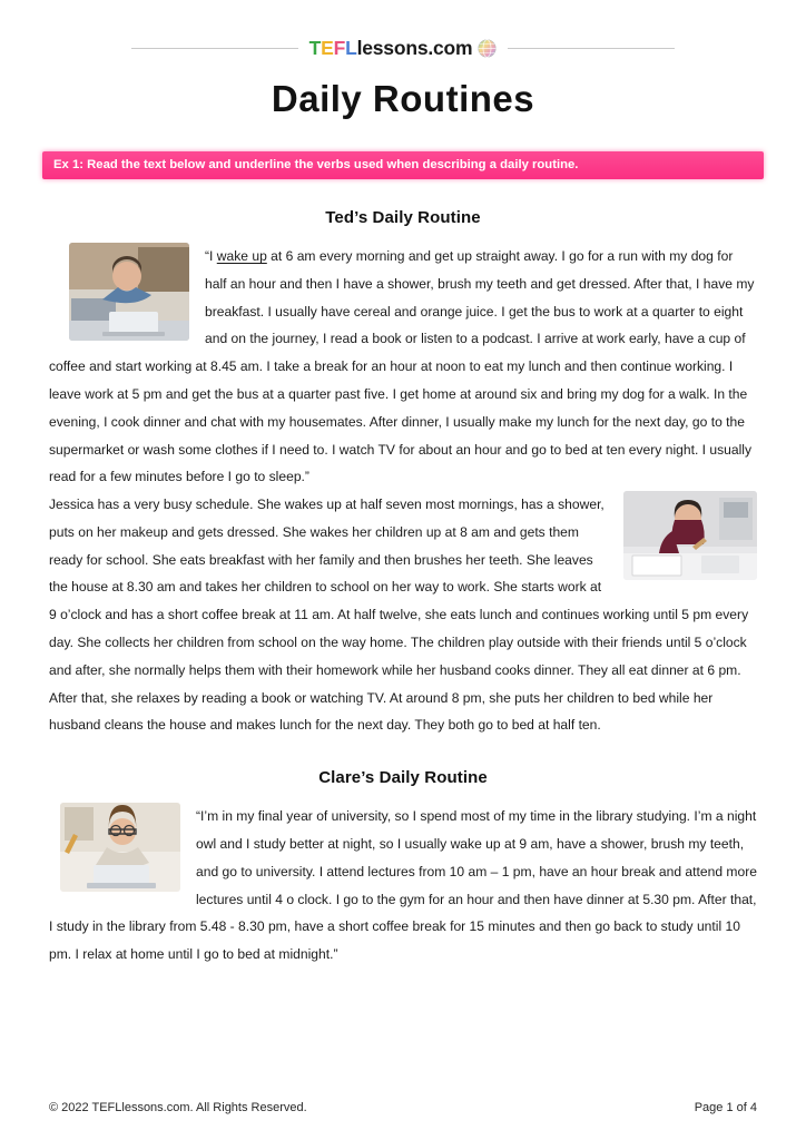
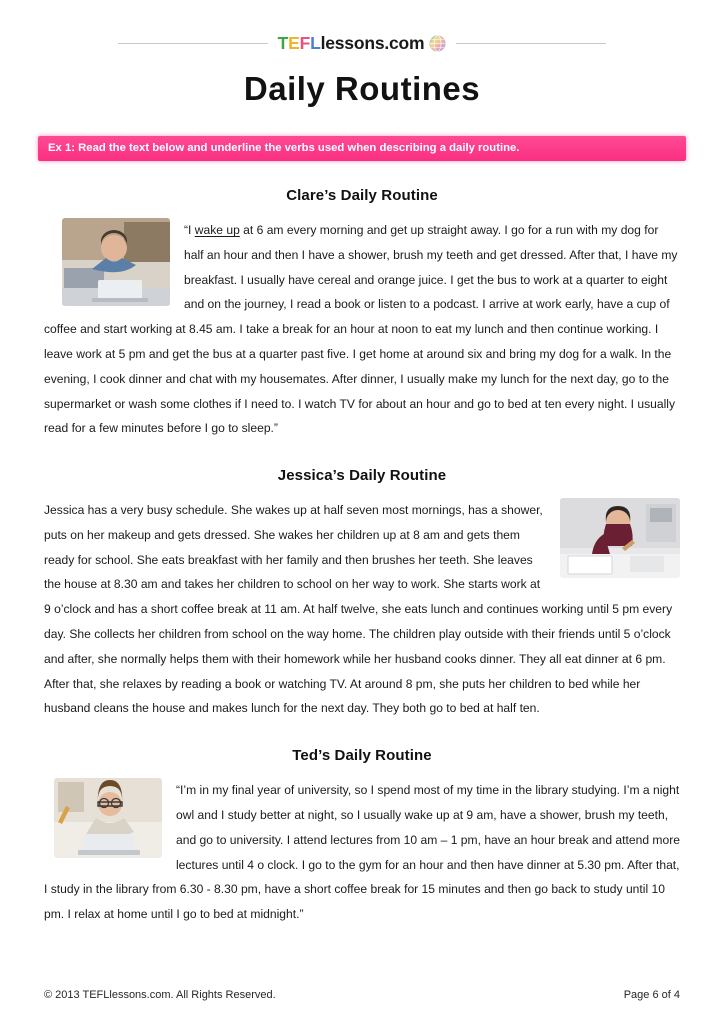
  TEFLlessons.com
  Daily Routines
  Ex 1: Read the text below and underline the verbs used when describing a daily routine.
- Ted’s Daily Routine
+ Clare’s Daily Routine
  “I wake up at 6 am every morning and get up straight away. I go for a run with my dog for half an hour and then I have a shower, brush my teeth and get dressed. After that, I have my breakfast. I usually have cereal and orange juice. I get the bus to work at a quarter to eight and on the journey, I read a book or listen to a podcast. I arrive at work early, have a cup of coffee and start working at 8.45 am. I take a break for an hour at noon to eat my lunch and then continue working. I leave work at 5 pm and get the bus at a quarter past five. I get home at around six and bring my dog for a walk. In the evening, I cook dinner and chat with my housemates. After dinner, I usually make my lunch for the next day, go to the supermarket or wash some clothes if I need to. I watch TV for about an hour and go to bed at ten every night. I usually read for a few minutes before I go to sleep.”
+ Jessica’s Daily Routine
  Jessica has a very busy schedule. She wakes up at half seven most mornings, has a shower, puts on her makeup and gets dressed. She wakes her children up at 8 am and gets them ready for school. She eats breakfast with her family and then brushes her teeth. She leaves the house at 8.30 am and takes her children to school on her way to work. She starts work at 9 o’clock and has a short coffee break at 11 am. At half twelve, she eats lunch and continues working until 5 pm every day. She collects her children from school on the way home. The children play outside with their friends until 5 o’clock and after, she normally helps them with their homework while her husband cooks dinner. They all eat dinner at 6 pm. After that, she relaxes by reading a book or watching TV. At around 8 pm, she puts her children to bed while her husband cleans the house and makes lunch for the next day. They both go to bed at half ten.
- Clare’s Daily Routine
+ Ted’s Daily Routine
- “I’m in my final year of university, so I spend most of my time in the library studying. I’m a night owl and I study better at night, so I usually wake up at 9 am, have a shower, brush my teeth, and go to university. I attend lectures from 10 am – 1 pm, have an hour break and attend more lectures until 4 o clock. I go to the gym for an hour and then have dinner at 5.30 pm. After that, I study in the library from 5.48 - 8.30 pm, have a short coffee break for 15 minutes and then go back to study until 10 pm. I relax at home until I go to bed at midnight.”
+ “I’m in my final year of university, so I spend most of my time in the library studying. I’m a night owl and I study better at night, so I usually wake up at 9 am, have a shower, brush my teeth, and go to university. I attend lectures from 10 am – 1 pm, have an hour break and attend more lectures until 4 o clock. I go to the gym for an hour and then have dinner at 5.30 pm. After that, I study in the library from 6.30 - 8.30 pm, have a short coffee break for 15 minutes and then go back to study until 10 pm. I relax at home until I go to bed at midnight.”
- © 2022 TEFLlessons.com. All Rights Reserved.
+ © 2013 TEFLlessons.com. All Rights Reserved.
- Page 1 of 4
+ Page 6 of 4
